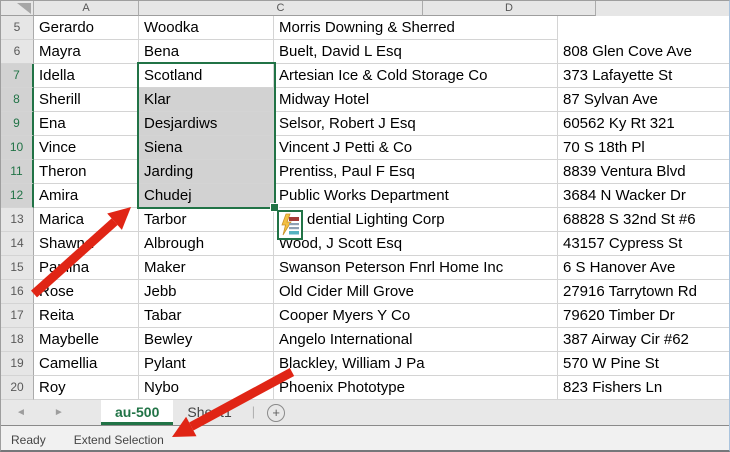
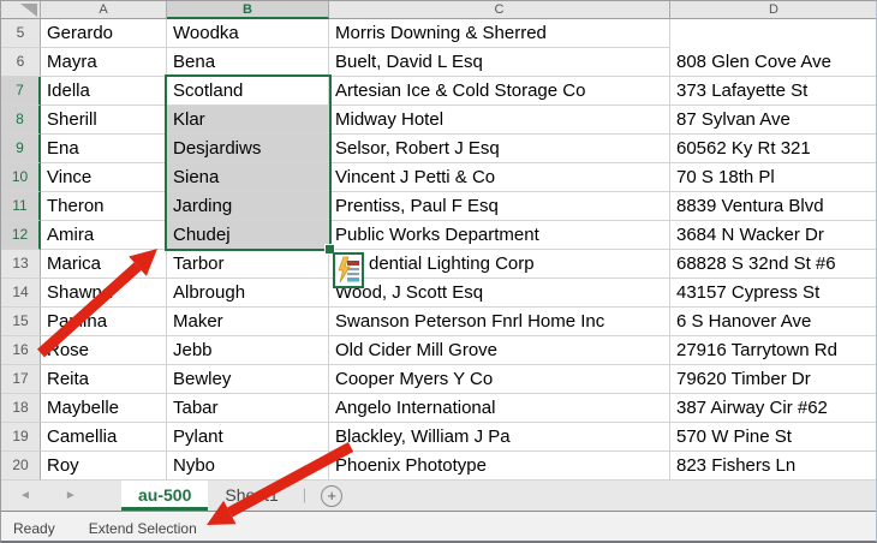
  A
+ B
  C
  D
  5
  Gerardo
  Woodka
  Morris Downing & Sherred
  6
  Mayra
  Bena
  Buelt, David L Esq
  808 Glen Cove Ave
  7
  Idella
  Scotland
  Artesian Ice & Cold Storage Co
  373 Lafayette St
  8
  Sherill
  Klar
  Midway Hotel
  87 Sylvan Ave
  9
  Ena
  Desjardiws
  Selsor, Robert J Esq
  60562 Ky Rt 321
  10
  Vince
  Siena
  Vincent J Petti & Co
  70 S 18th Pl
  11
  Theron
  Jarding
  Prentiss, Paul F Esq
  8839 Ventura Blvd
  12
  Amira
  Chudej
  Public Works Department
  3684 N Wacker Dr
  13
  Marica
  Tarbor
  dential Lighting Corp
  68828 S 32nd St #6
  14
  Shawn
  Albrough
  Wood, J Scott Esq
  43157 Cypress St
  15
  Paina
  Maker
  Swanson Peterson Fnrl Home Inc
  6 S Hanover Ave
  16
  Rose
  Jebb
  Old Cider Mill Grove
  27916 Tarrytown Rd
  17
  Reita
- Tabar
+ Bewley
  Cooper Myers Y Co
  79620 Timber Dr
  18
  Maybelle
- Bewley
+ Tabar
  Angelo International
  387 Airway Cir #62
  19
  Camellia
  Pylant
  Blackley, William J Pa
  570 W Pine St
  20
  Roy
  Nybo
  Phoenix Phototype
  823 Fishers Ln
  ◄
  ►
  au-500
  |
  +
  Ready
  Extend Selection
